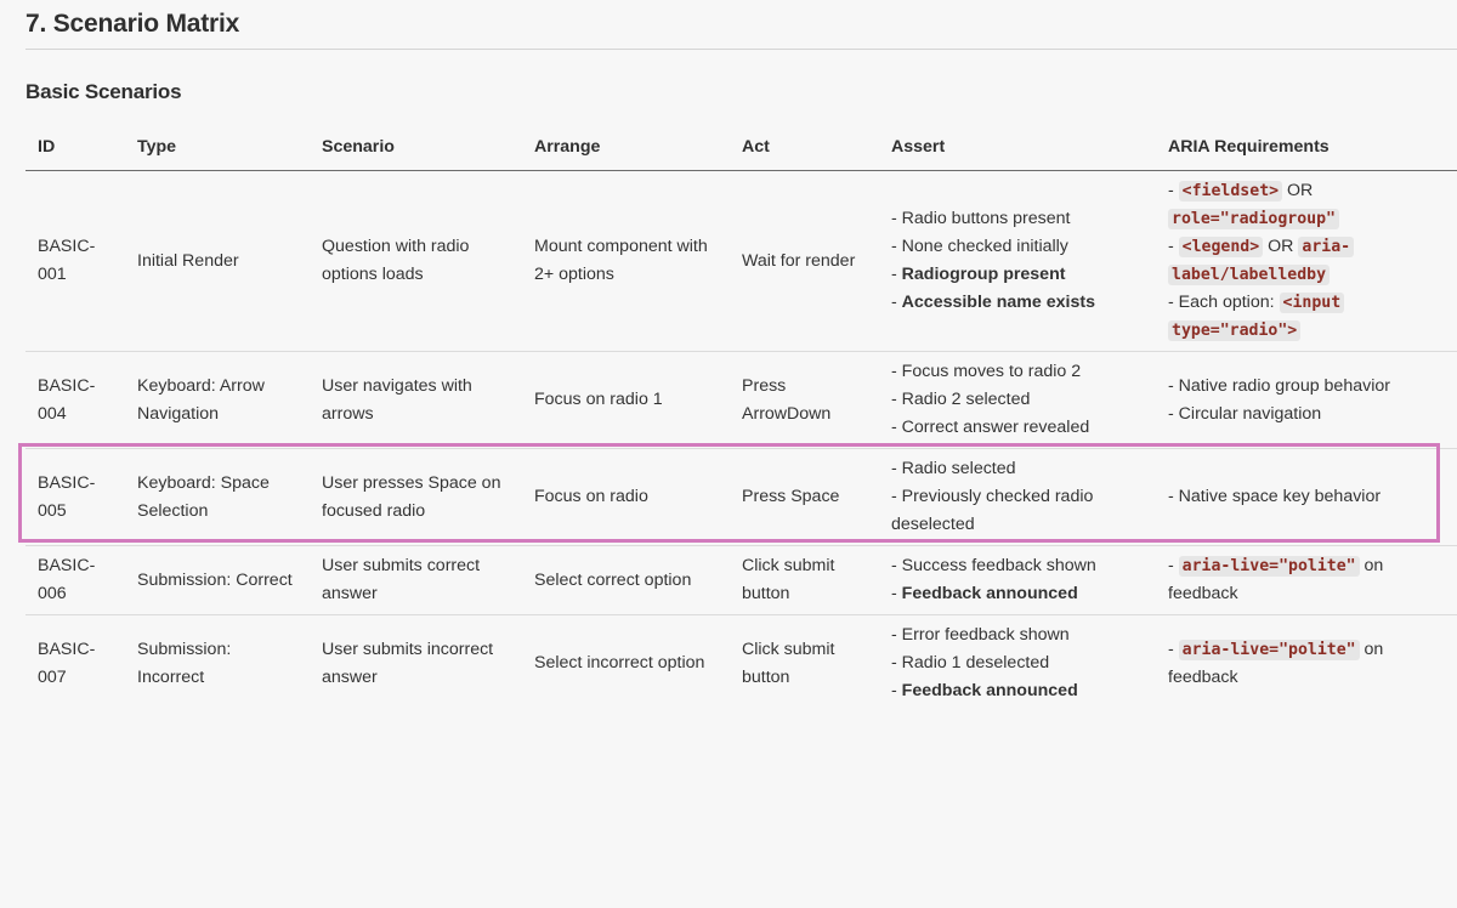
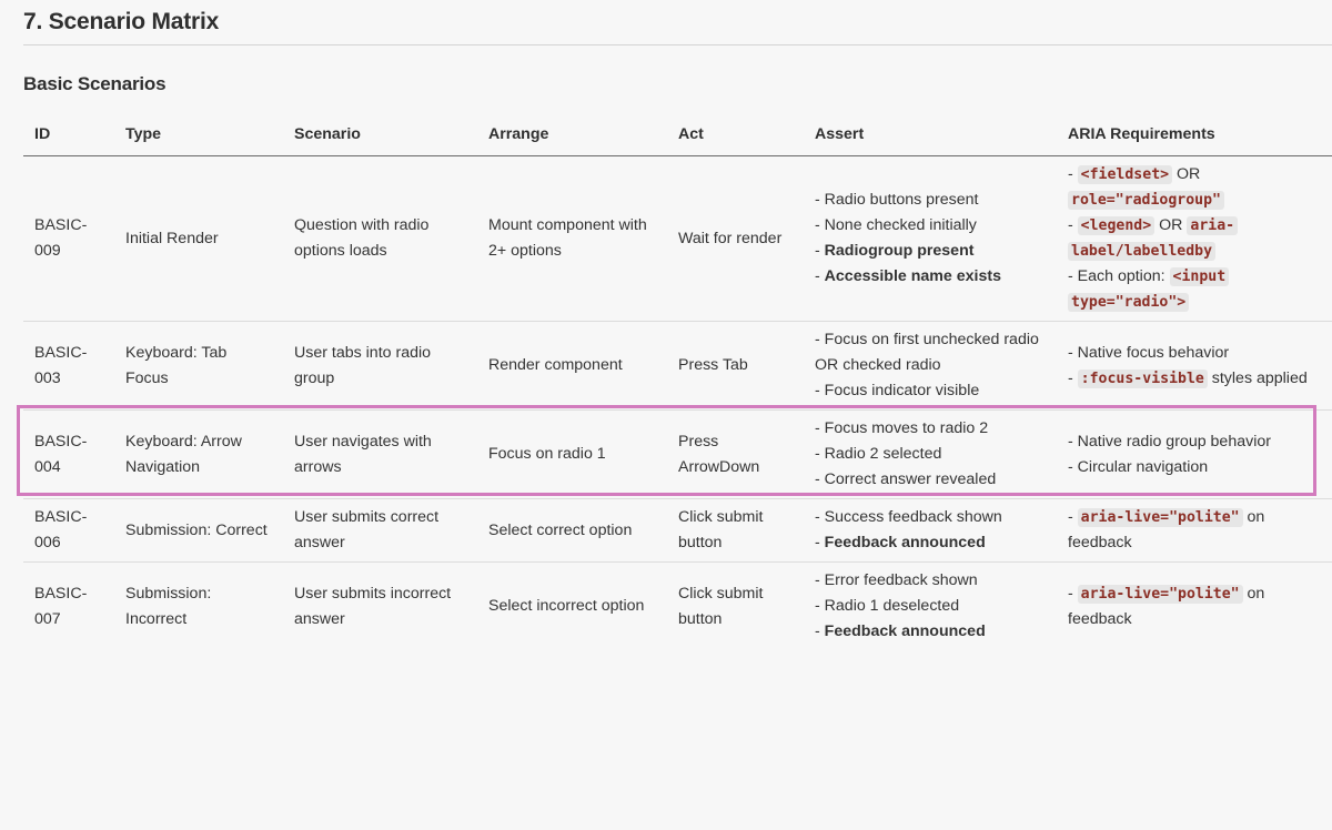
  7. Scenario Matrix
  Basic Scenarios
  ID	Type	Scenario	Arrange	Act	Assert	ARIA Requirements
- BASIC-001	Initial Render	Question with radio options loads	Mount component with 2+ options	Wait for render	- Radio buttons present - None checked initially - Radiogroup present - Accessible name exists	- <fieldset> OR role="radiogroup" - <legend> OR aria- label/labelledby - Each option: <input type="radio">
+ BASIC-009	Initial Render	Question with radio options loads	Mount component with 2+ options	Wait for render	- Radio buttons present - None checked initially - Radiogroup present - Accessible name exists	- <fieldset> OR role="radiogroup" - <legend> OR aria- label/labelledby - Each option: <input type="radio">
+ BASIC-003	Keyboard: Tab Focus	User tabs into radio group	Render component	Press Tab	- Focus on first unchecked radio OR checked radio - Focus indicator visible	- Native focus behavior - :focus-visible styles applied
  BASIC-004	Keyboard: Arrow Navigation	User navigates with arrows	Focus on radio 1	Press ArrowDown	- Focus moves to radio 2 - Radio 2 selected - Correct answer revealed	- Native radio group behavior - Circular navigation
- BASIC-005	Keyboard: Space Selection	User presses Space on focused radio	Focus on radio	Press Space	- Radio selected - Previously checked radio deselected	- Native space key behavior
  BASIC-006	Submission: Correct	User submits correct answer	Select correct option	Click submit button	- Success feedback shown - Feedback announced	- aria-live="polite" on feedback
  BASIC-007	Submission: Incorrect	User submits incorrect answer	Select incorrect option	Click submit button	- Error feedback shown - Radio 1 deselected - Feedback announced	- aria-live="polite" on feedback
